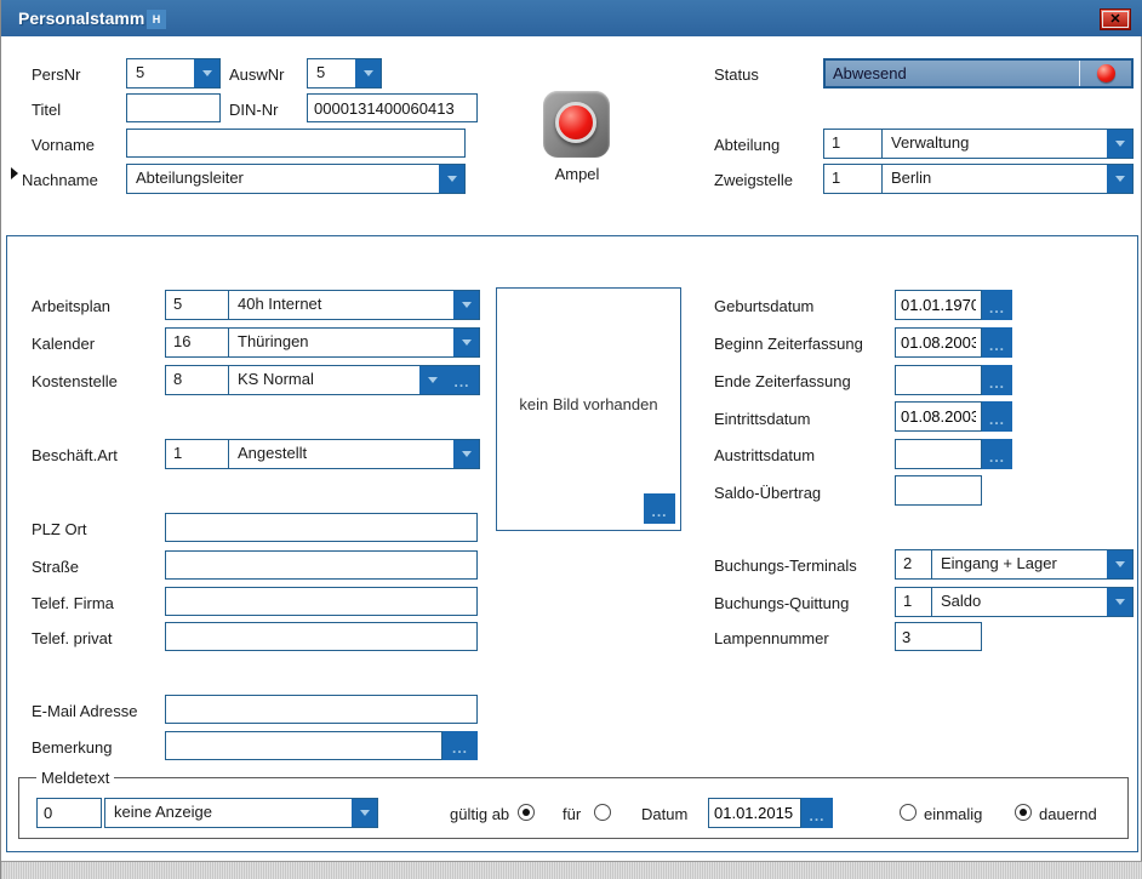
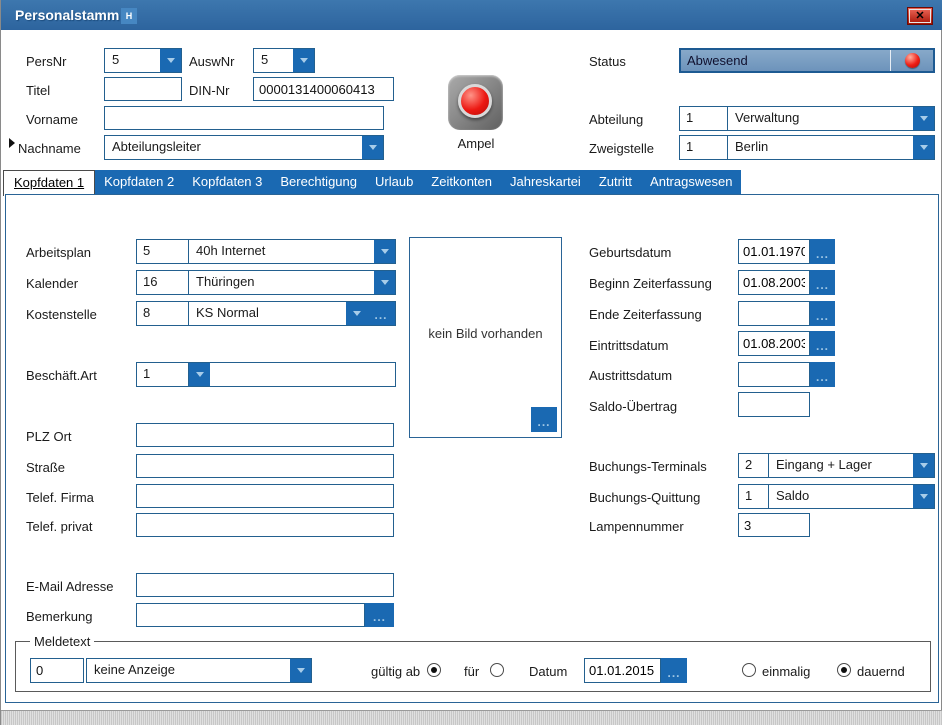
  Personalstamm
  H
  ✕
  PersNr
  5
  AuswNr
  5
  Titel
  DIN-Nr
  0000131400060413
  Vorname
  Nachname
  Abteilungsleiter
  Ampel
  Status
  Abwesend
  Abteilung
  1
  Verwaltung
  Zweigstelle
  1
  Berlin
+ Kopfdaten 1
+ Kopfdaten 2
+ Kopfdaten 3
+ Berechtigung
+ Urlaub
+ Zeitkonten
+ Jahreskartei
+ Zutritt
+ Antragswesen
  Arbeitsplan
  5
  40h Internet
  Kalender
  16
  Thüringen
  Kostenstelle
  8
  KS Normal
  ...
  Beschäft.Art
  1
- Angestellt
  PLZ Ort
  Straße
  Telef. Firma
  Telef. privat
  E-Mail Adresse
  Bemerkung
  ...
  kein Bild vorhanden
  ...
  Geburtsdatum
  01.01.1970
  ...
  Beginn Zeiterfassung
  01.08.2003
  ...
  Ende Zeiterfassung
  ...
  Eintrittsdatum
  01.08.2003
  ...
  Austrittsdatum
  ...
  Saldo-Übertrag
  Buchungs-Terminals
  2
  Eingang + Lager
  Buchungs-Quittung
  1
  Saldo
  Lampennummer
  3
  Meldetext
  0
  keine Anzeige
  gültig ab
  für
  Datum
  01.01.2015
  ...
  einmalig
  dauernd
